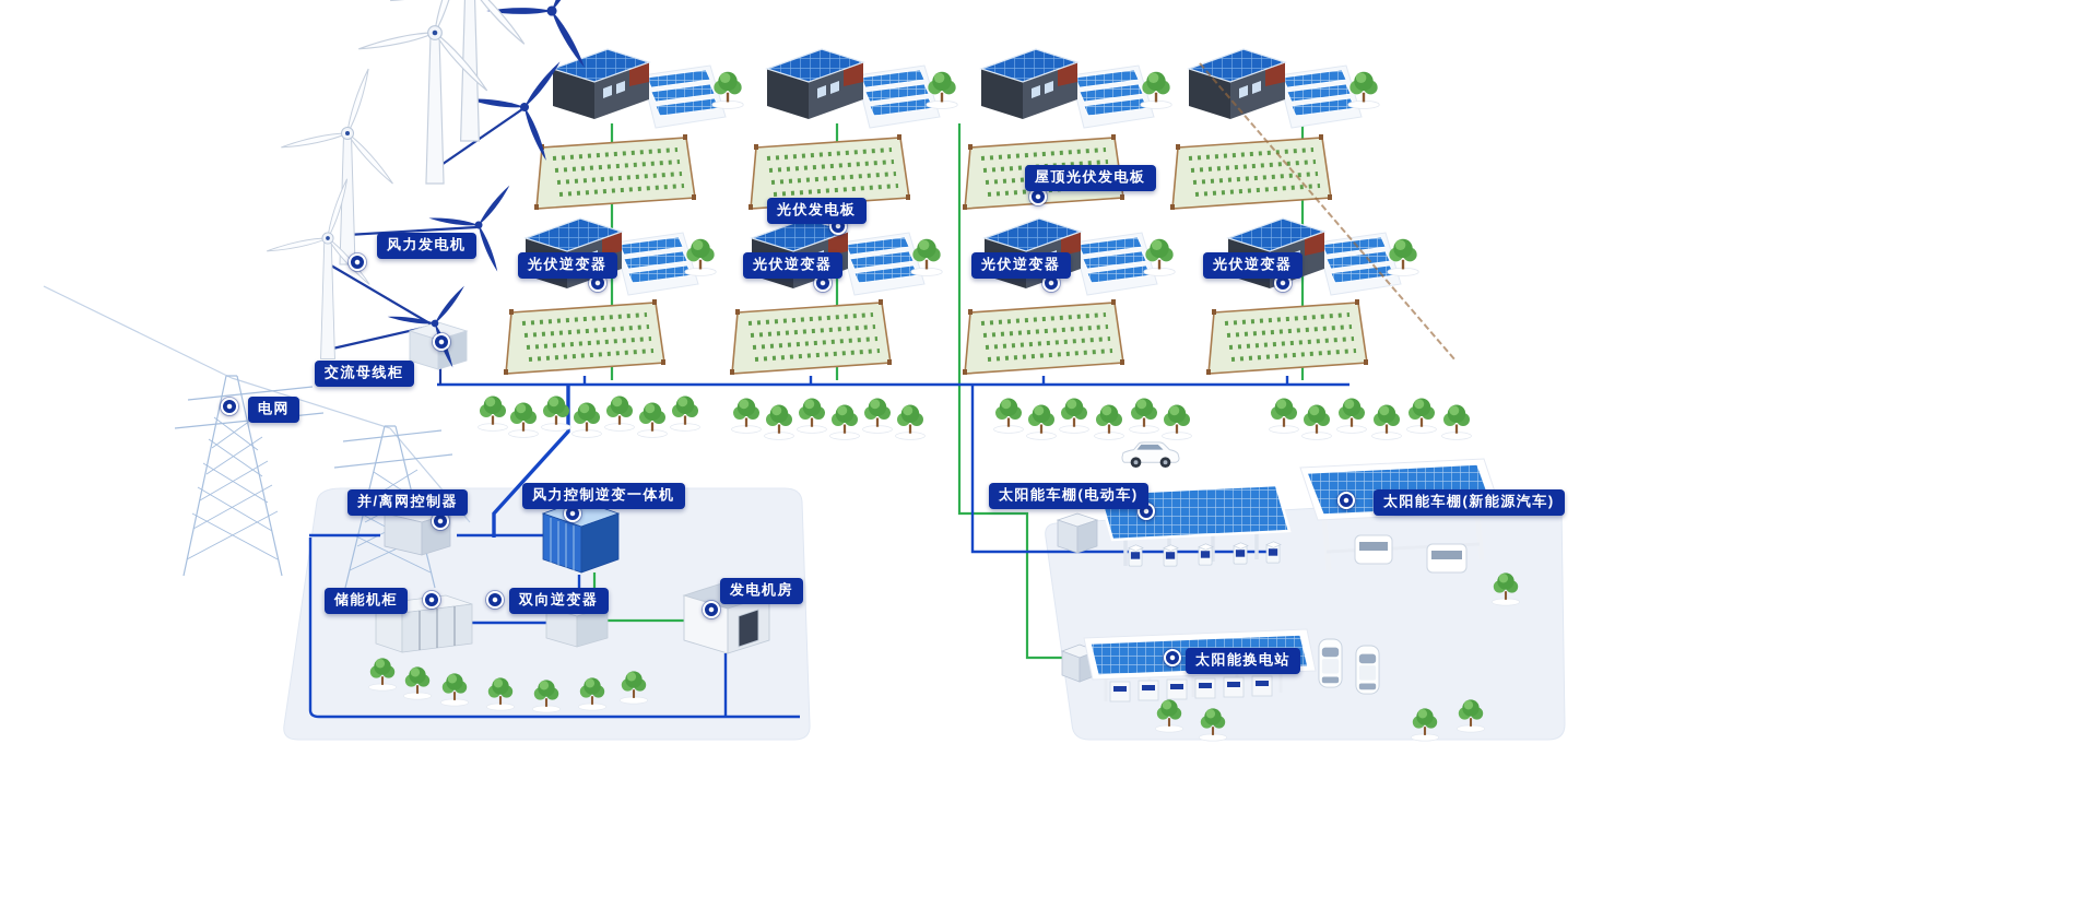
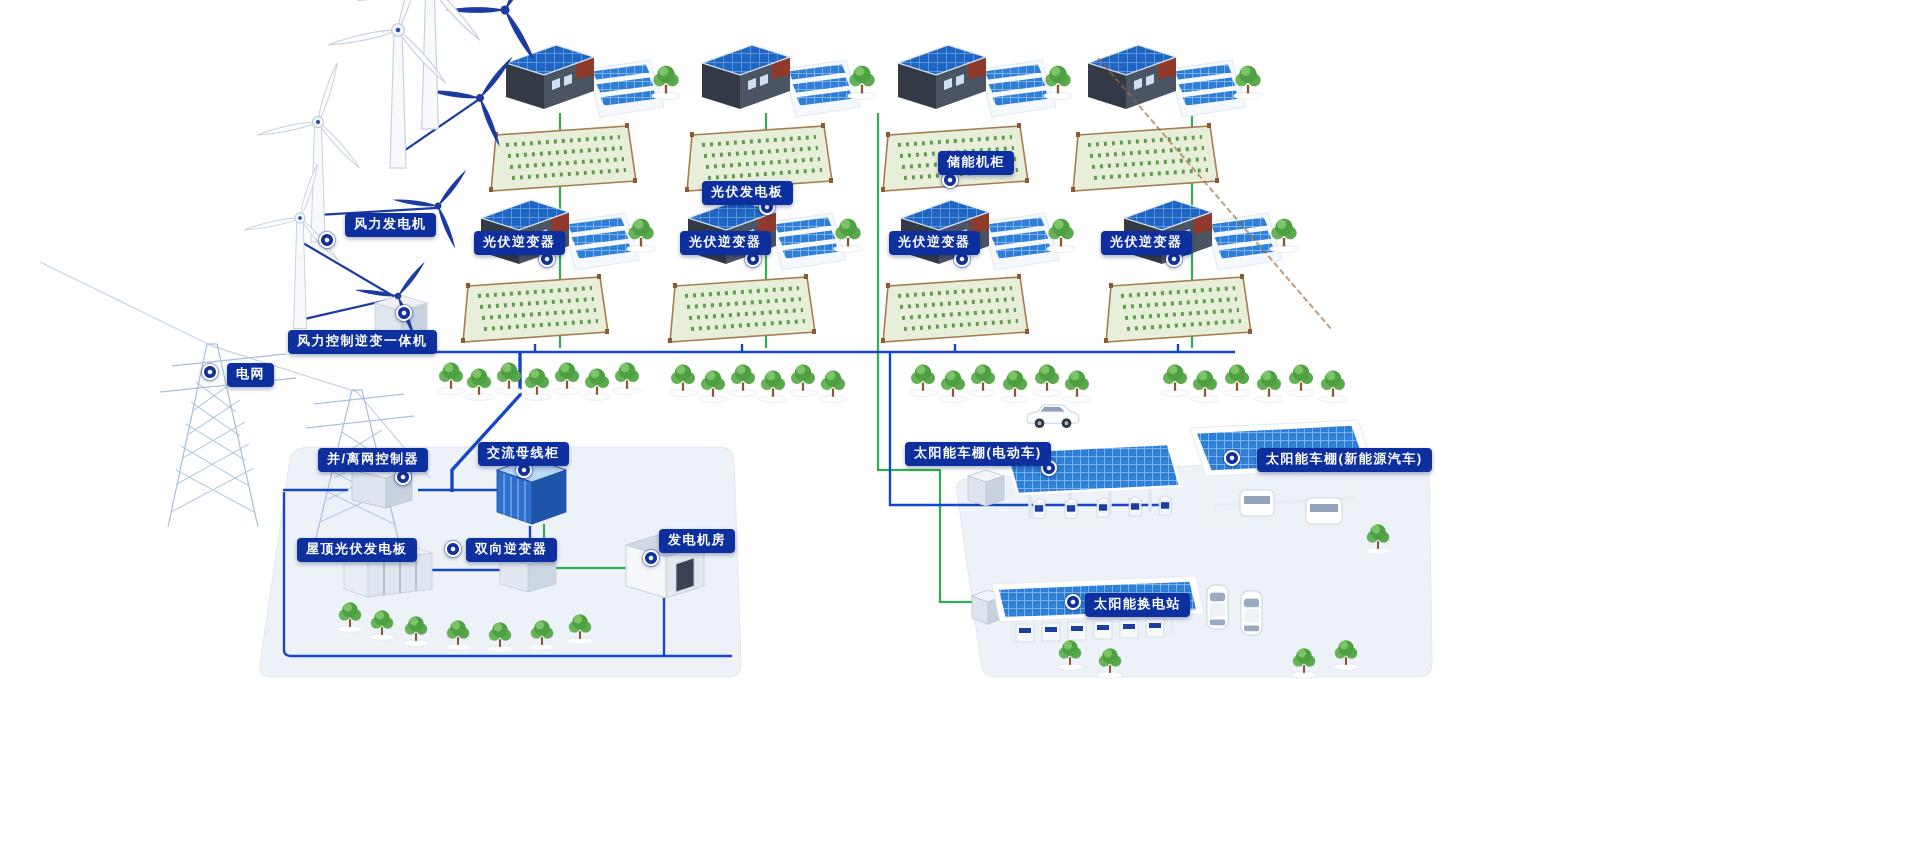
  风力发电机
- 屋顶光伏发电板
+ 储能机柜
  光伏发电板
  光伏逆变器
  光伏逆变器
  光伏逆变器
  光伏逆变器
- 交流母线柜
+ 风力控制逆变一体机
  电网
  并/离网控制器
- 风力控制逆变一体机
+ 交流母线柜
- 储能机柜
+ 屋顶光伏发电板
  双向逆变器
  发电机房
  太阳能车棚(电动车)
  太阳能车棚(新能源汽车)
  太阳能换电站
